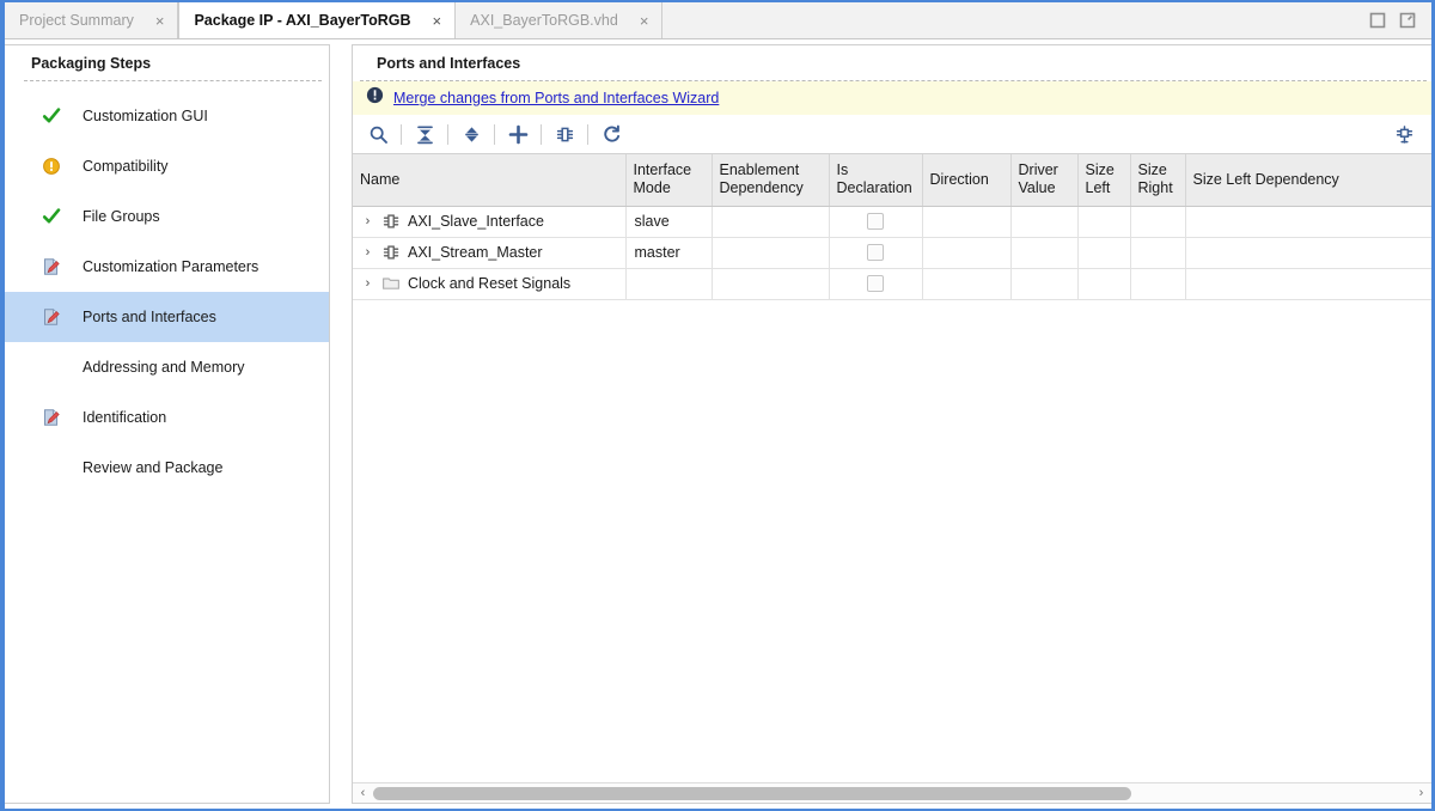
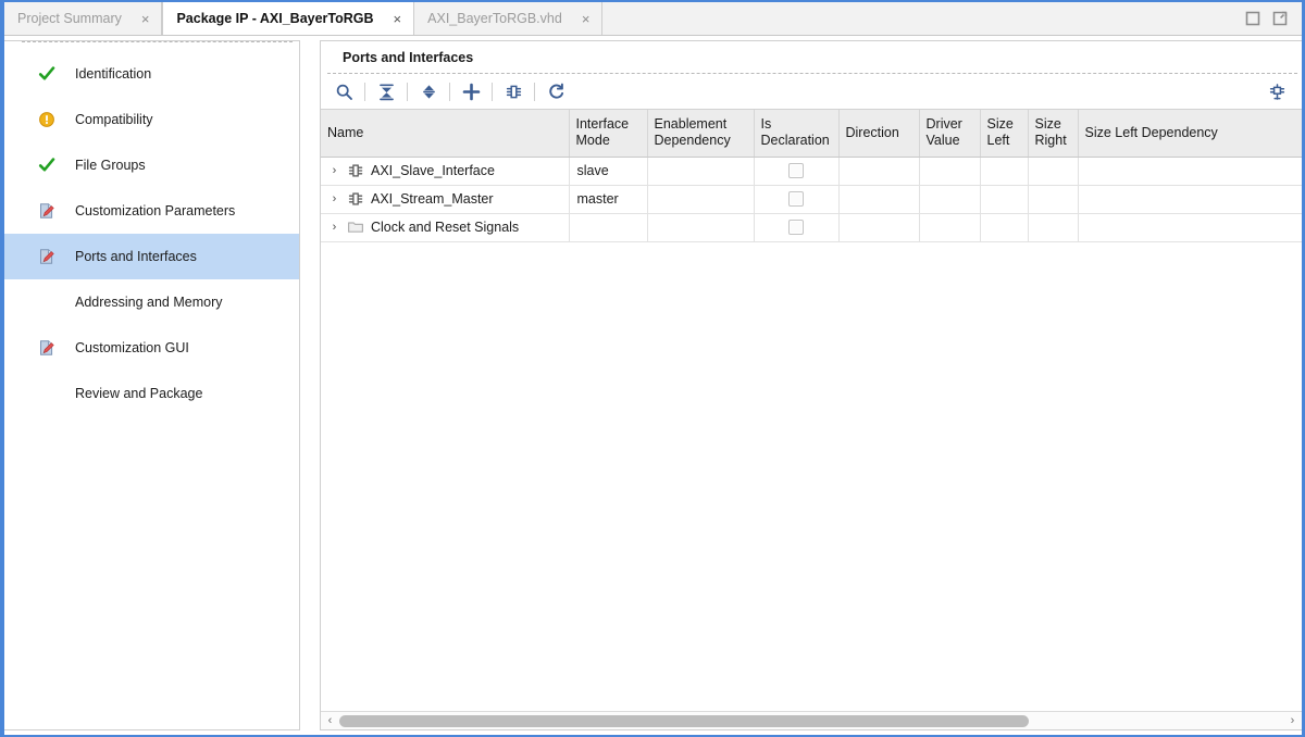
  Project Summary
  ×
  Package IP - AXI_BayerToRGB
  ×
  AXI_BayerToRGB.vhd
  ×
- Packaging Steps
- Customization GUI
+ Identification
  Compatibility
  File Groups
  Customization Parameters
  Ports and Interfaces
  Addressing and Memory
- Identification
+ Customization GUI
  Review and Package
  Ports and Interfaces
- Merge changes from Ports and Interfaces Wizard
  Name	Interface Mode	Enablement Dependency	Is Declaration	Direction	Driver Value	Size Left	Size Right	Size Left Dependency
  › AXI_Slave_Interface	slave
  › AXI_Stream_Master	master
  › Clock and Reset Signals
  ‹
  ›
